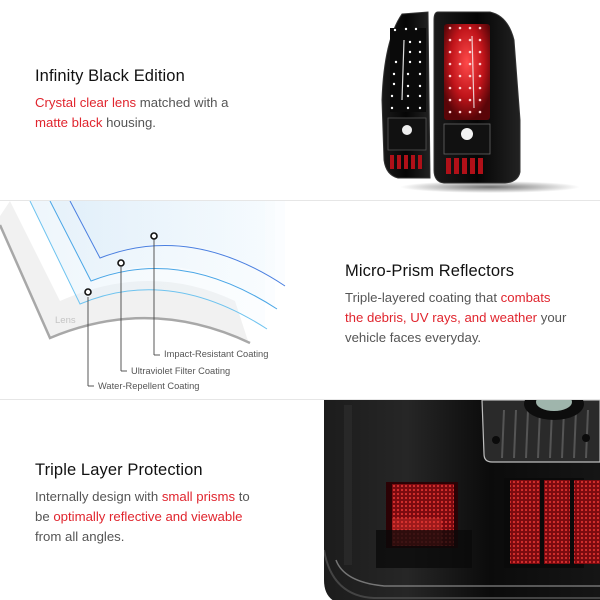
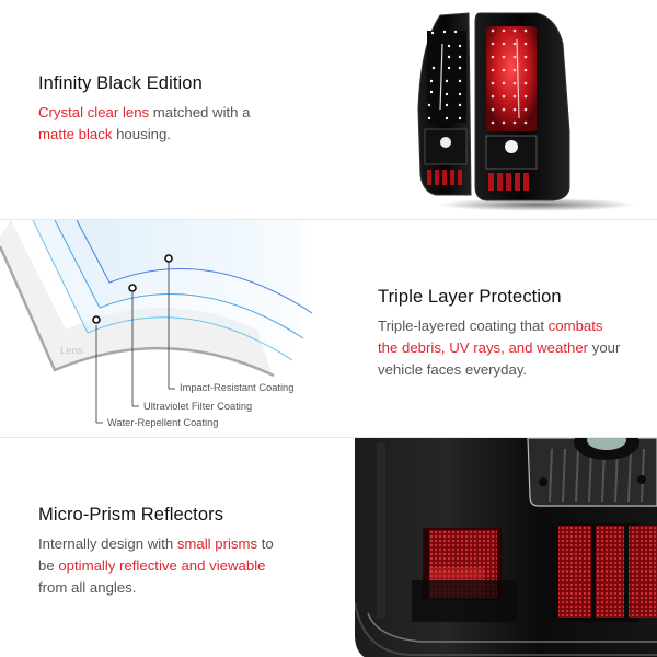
  Infinity Black Edition
  Crystal clear lens matched with a
  matte black housing.
  Lens
  Impact-Resistant Coating
  Ultraviolet Filter Coating
  Water-Repellent Coating
- Micro-Prism Reflectors
+ Triple Layer Protection
  Triple-layered coating that combats
  the debris, UV rays, and weather your
  vehicle faces everyday.
- Triple Layer Protection
+ Micro-Prism Reflectors
  Internally design with small prisms to
  be optimally reflective and viewable
  from all angles.
